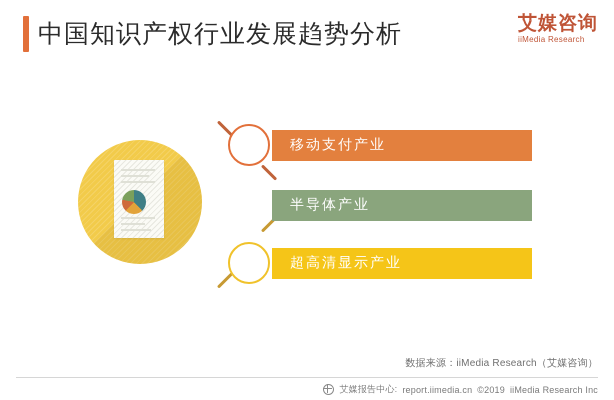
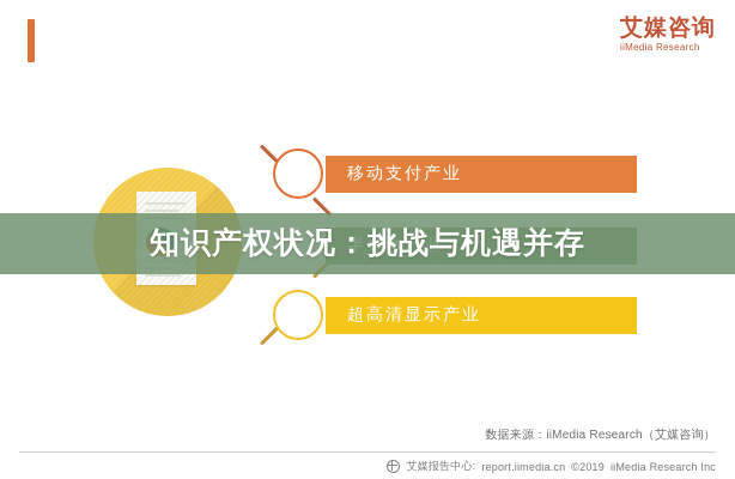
- 中国知识产权行业发展趋势分析
  艾媒咨询
  iiMedia Research
  移动支付产业
  半导体产业
  超高清显示产业
+ 知识产权状况：挑战与机遇并存
  数据来源：iiMedia Research（艾媒咨询）
  艾媒报告中心:
  report.iimedia.cn
  ©2019
  iiMedia Research Inc
